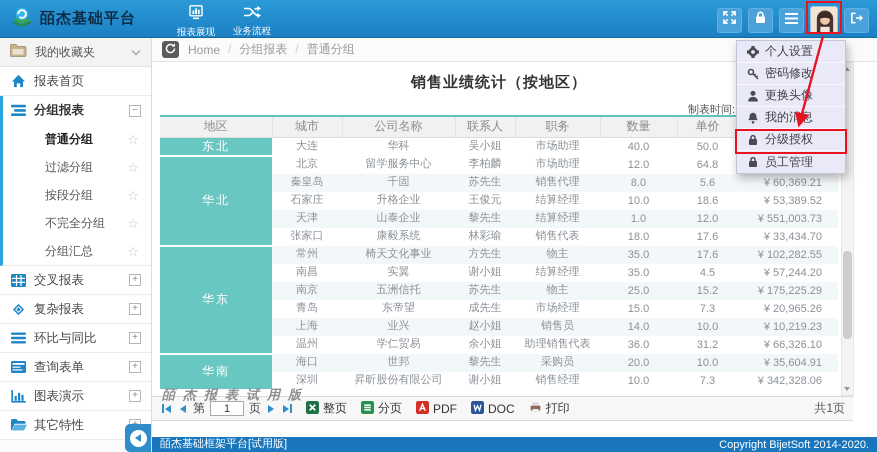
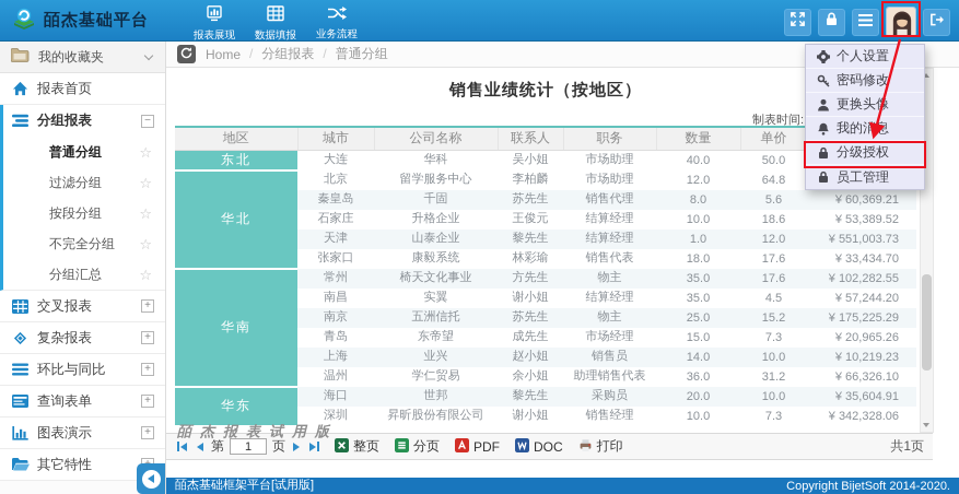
  皕杰基础平台
  报表展现
+ 数据填报
  业务流程
  我的收藏夹
  报表首页
  分组报表
  −
  普通分组
  ☆
  过滤分组
  ☆
  按段分组
  ☆
  不完全分组
  ☆
  分组汇总
  ☆
  交叉报表
  +
  复杂报表
  +
  环比与同比
  +
  查询表单
  +
  图表演示
  +
  其它特性
  Home
  分组报表
  普通分组
  销售业绩统计（按地区）
  制表时间:
  地区	城市	公司名称	联系人	职务	数量	单价
  东北	大连	华科	吴小姐	市场助理	40.0	50.0
  华北	北京	留学服务中心	李柏麟	市场助理	12.0	64.8
  秦皇岛	千固	苏先生	销售代理	8.0	5.6	¥ 60,369.21
  石家庄	升格企业	王俊元	结算经理	10.0	18.6	¥ 53,389.52
  天津	山泰企业	黎先生	结算经理	1.0	12.0	¥ 551,003.73
  张家口	康毅系统	林彩瑜	销售代表	18.0	17.6	¥ 33,434.70
- 华东	常州	椅天文化事业	方先生	物主	35.0	17.6	¥ 102,282.55
+ 华南	常州	椅天文化事业	方先生	物主	35.0	17.6	¥ 102,282.55
  南昌	实翼	谢小姐	结算经理	35.0	4.5	¥ 57,244.20
  南京	五洲信托	苏先生	物主	25.0	15.2	¥ 175,225.29
  青岛	东帝望	成先生	市场经理	15.0	7.3	¥ 20,965.26
  上海	业兴	赵小姐	销售员	14.0	10.0	¥ 10,219.23
  温州	学仁贸易	余小姐	助理销售代表	36.0	31.2	¥ 66,326.10
- 华南	海口	世邦	黎先生	采购员	20.0	10.0	¥ 35,604.91
+ 华东	海口	世邦	黎先生	采购员	20.0	10.0	¥ 35,604.91
  深圳	昇昕股份有限公司	谢小姐	销售经理	10.0	7.3	¥ 342,328.06
  皕杰报表试用版
  第
  1
  页
  整页
  分页
  PDF
  DOC
  打印
  共1页
  皕杰基础框架平台[试用版]
  Copyright BijetSoft 2014-2020.
  个人设置
  密码修改
  更换头
  我的消息
  分级授权
  员工管理
